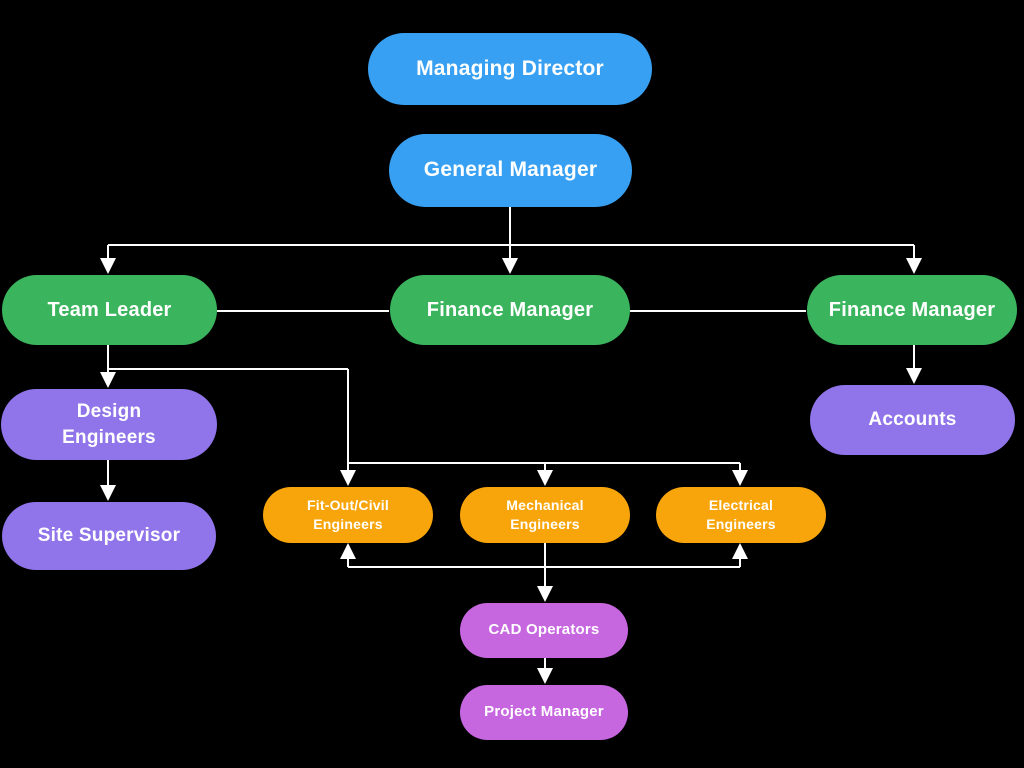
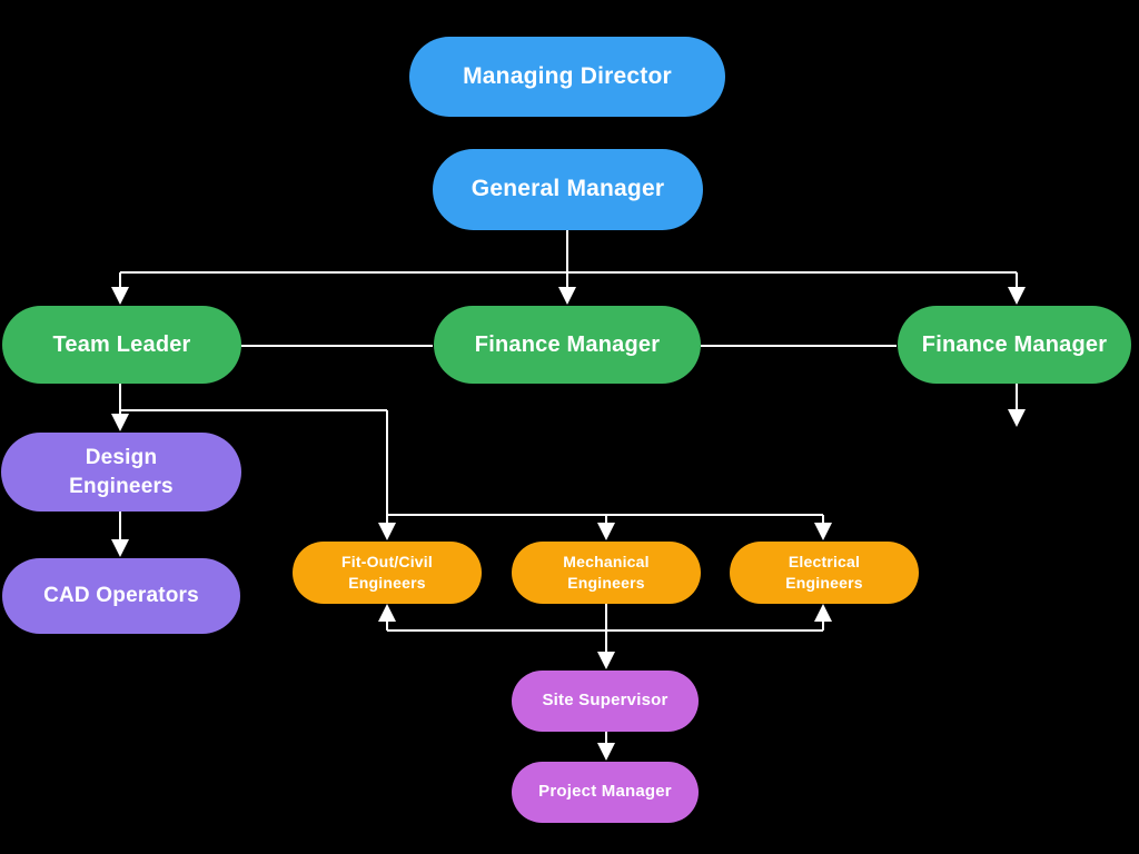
  Managing Director
  General Manager
  Team Leader
  Finance Manager
  Finance Manager
  Design
  Engineers
- Site Supervisor
+ CAD Operators
- Accounts
  Fit-Out/Civil
  Engineers
  Mechanical
  Engineers
  Electrical
  Engineers
- CAD Operators
+ Site Supervisor
  Project Manager
